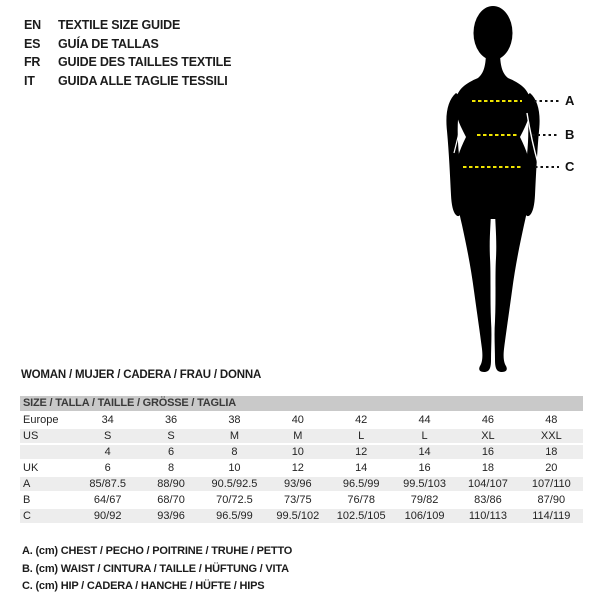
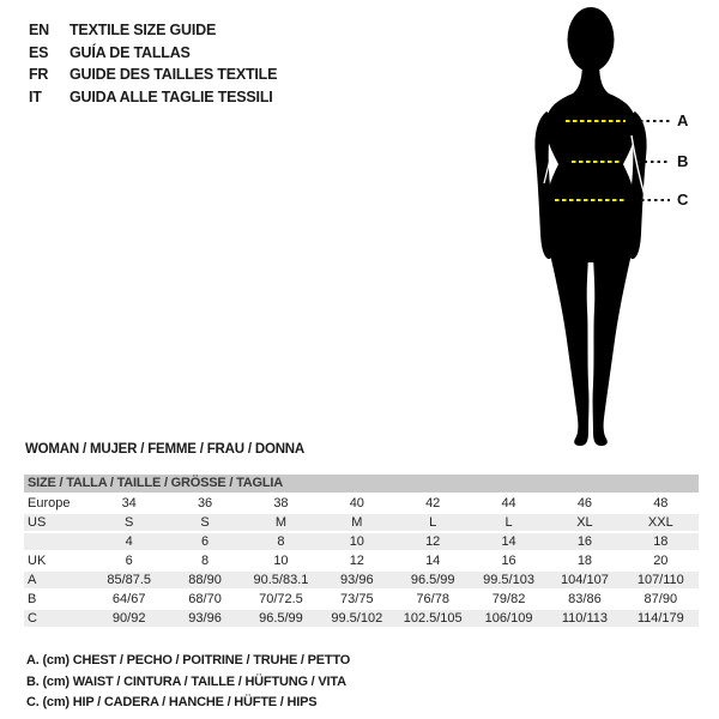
  EN TEXTILE SIZE GUIDE
  ES GUÍA DE TALLAS
  FR GUIDE DES TAILLES TEXTILE
  IT GUIDA ALLE TAGLIE TESSILI
  A
  B
  C
- WOMAN / MUJER / CADERA / FRAU / DONNA
+ WOMAN / MUJER / FEMME / FRAU / DONNA
  SIZE / TALLA / TAILLE / GRÖSSE / TAGLIA
  Europe	34	36	38	40	42	44	46	48
  US	S	S	M	M	L	L	XL	XXL
  	4	6	8	10	12	14	16	18
  UK	6	8	10	12	14	16	18	20
- A	85/87.5	88/90	90.5/92.5	93/96	96.5/99	99.5/103	104/107	107/110
+ A	85/87.5	88/90	90.5/83.1	93/96	96.5/99	99.5/103	104/107	107/110
  B	64/67	68/70	70/72.5	73/75	76/78	79/82	83/86	87/90
- C	90/92	93/96	96.5/99	99.5/102	102.5/105	106/109	110/113	114/119
+ C	90/92	93/96	96.5/99	99.5/102	102.5/105	106/109	110/113	114/179
  A. (cm) CHEST / PECHO / POITRINE / TRUHE / PETTO
  B. (cm) WAIST / CINTURA / TAILLE / HÜFTUNG / VITA
  C. (cm) HIP / CADERA / HANCHE / HÜFTE / HIPS
